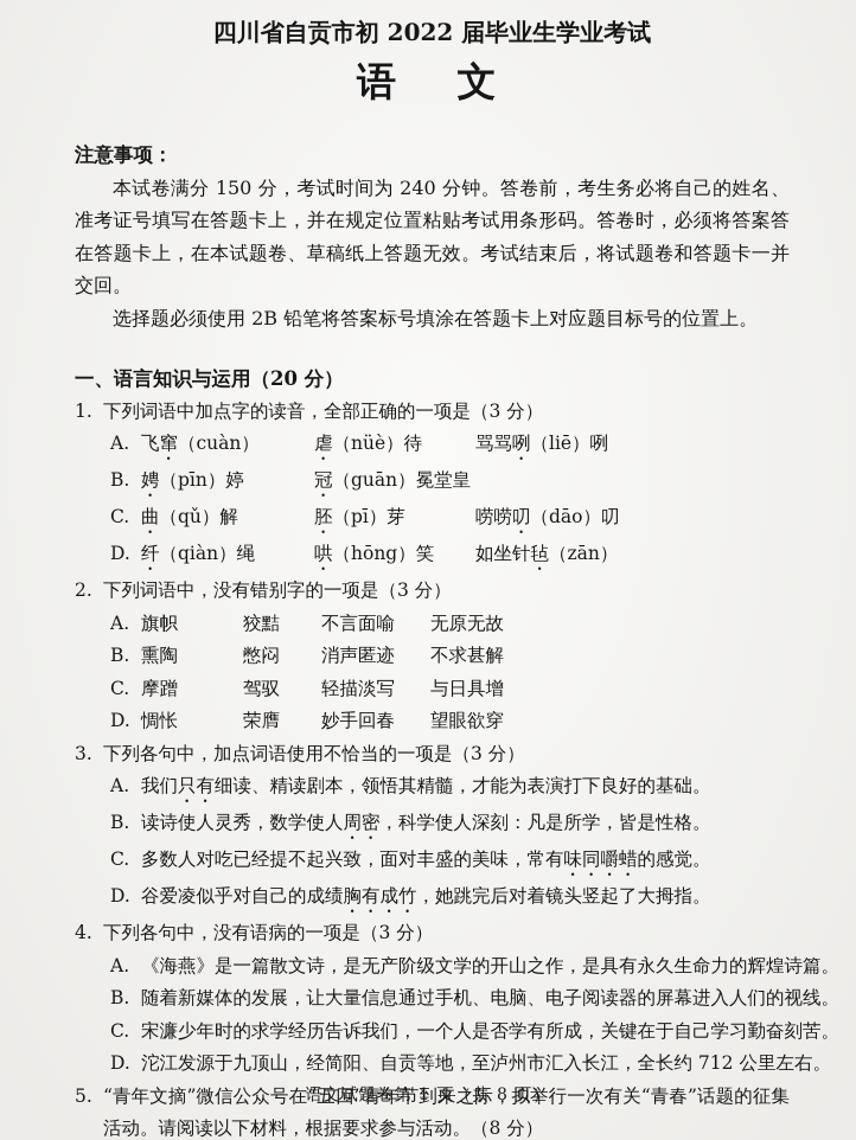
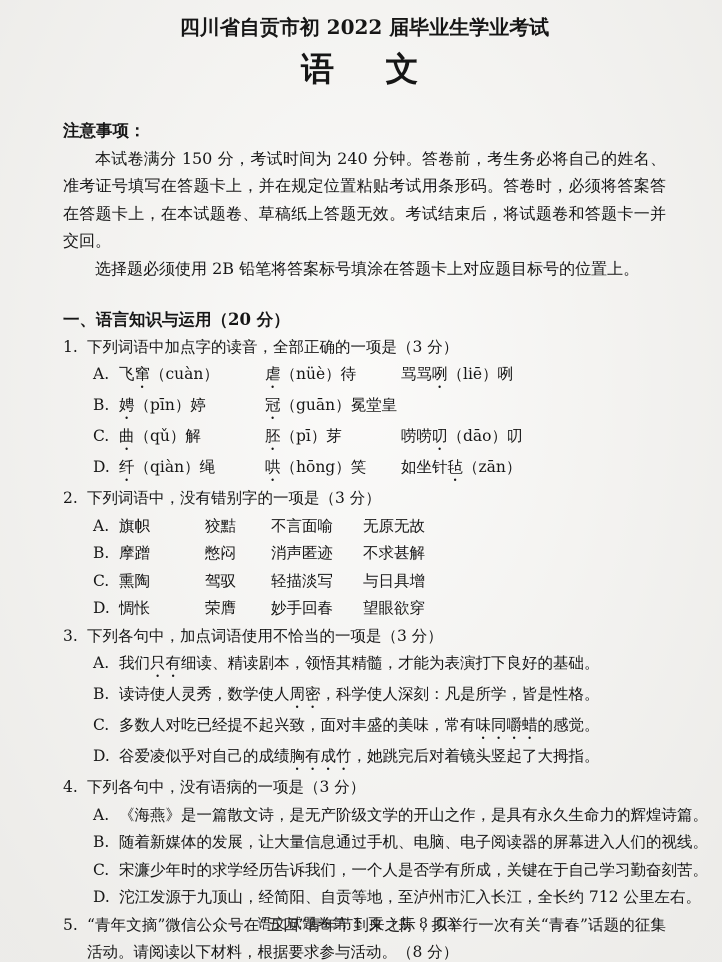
  四川省自贡市初 2022 届毕业生学业考试
  语 文
  注意事项：
  本试卷满分 150 分，考试时间为 240 分钟。答卷前，考生务必将自己的姓名、准考证号填写在答题卡上，并在规定位置粘贴考试用条形码。答卷时，必须将答案答在答题卡上，在本试题卷、草稿纸上答题无效。考试结束后，将试题卷和答题卡一并交回。
  选择题必须使用 2B 铅笔将答案标号填涂在答题卡上对应题目标号的位置上。
  一、语言知识与运用（20 分）
  1.
  下列词语中加点字的读音，全部正确的一项是（3 分）
  A.
  飞窜（cuàn）
  虐（nüè）待
  骂骂咧（liē）咧
  B.
  娉（pīn）婷
  冠（guān）冕堂皇
  C.
  曲（qǔ）解
  胚（pī）芽
  唠唠叨（dāo）叨
  D.
  纤（qiàn）绳
  哄（hōng）笑
  如坐针毡（zān）
  2.
  下列词语中，没有错别字的一项是（3 分）
  A.
  旗帜
  狡黠
  不言面喻
  无原无故
  B.
- 熏陶
+ 摩蹭
  憋闷
  消声匿迹
  不求甚解
  C.
- 摩蹭
+ 熏陶
  驾驭
  轻描淡写
  与日具增
  D.
  惆怅
  荣膺
  妙手回春
  望眼欲穿
  3.
  下列各句中，加点词语使用不恰当的一项是（3 分）
  A.
  我们只有细读、精读剧本，领悟其精髓，才能为表演打下良好的基础。
  B.
  读诗使人灵秀，数学使人周密，科学使人深刻：凡是所学，皆是性格。
  C.
  多数人对吃已经提不起兴致，面对丰盛的美味，常有味同嚼蜡的感觉。
  D.
  谷爱凌似乎对自己的成绩胸有成竹，她跳完后对着镜头竖起了大拇指。
  4.
  下列各句中，没有语病的一项是（3 分）
  A.
  《海燕》是一篇散文诗，是无产阶级文学的开山之作，是具有永久生命力的辉煌诗篇。
  B.
  随着新媒体的发展，让大量信息通过手机、电脑、电子阅读器的屏幕进入人们的视线。
  C.
  宋濂少年时的求学经历告诉我们，一个人是否学有所成，关键在于自己学习勤奋刻苦。
  D.
  沱江发源于九顶山，经简阳、自贡等地，至泸州市汇入长江，全长约 712 公里左右。
  5.
  “青年文摘”微信公众号在“五四”青年节到来之际，拟举行一次有关“青春”话题的征集活动。请阅读以下材料，根据要求参与活动。（8 分）
  语文试题卷第 1 页（共 8 页）
